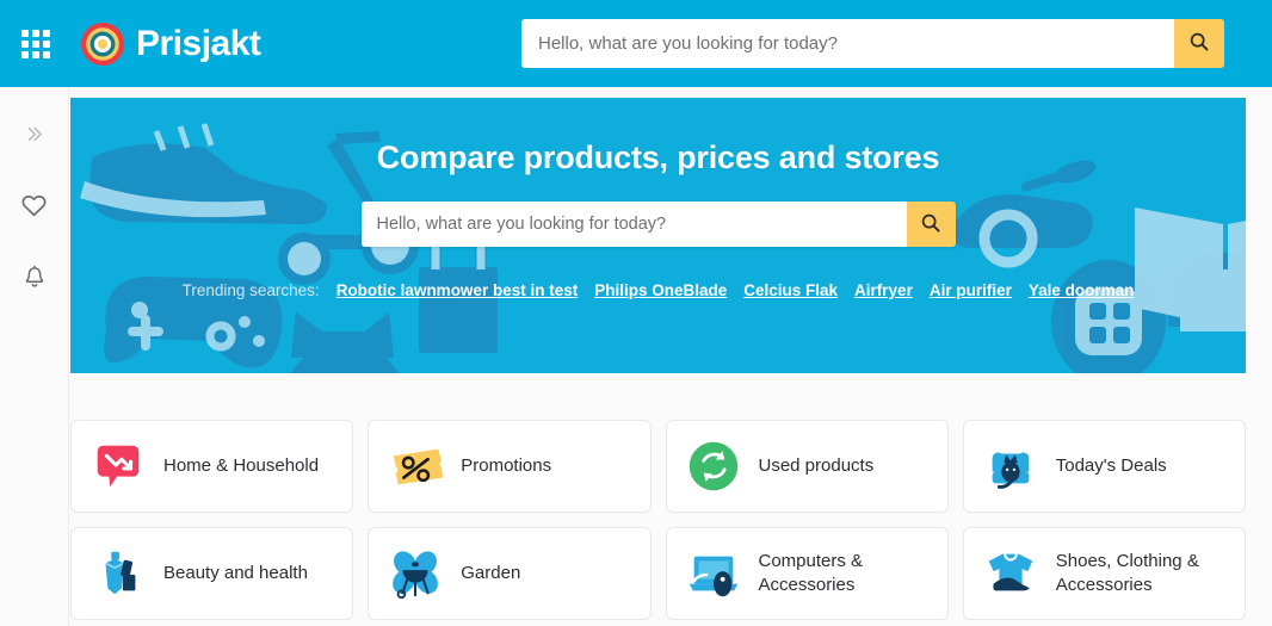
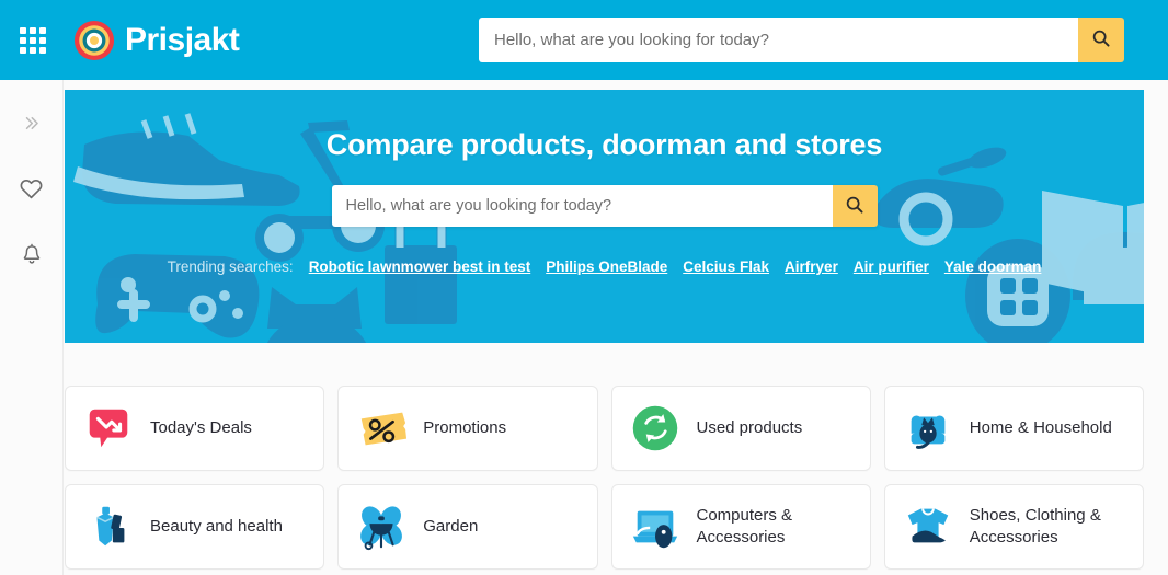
  Prisjakt
  Hello, what are you looking for today?
- Compare products, prices and stores
+ Compare products, doorman and stores
  Hello, what are you looking for today?
  Trending searches:
  Robotic lawnmower best in test
  Philips OneBlade
  Celcius Flak
  Airfryer
  Air purifier
  Yale doorman
- Home & Household
+ Today's Deals
  Promotions
  Used products
- Today's Deals
+ Home & Household
  Beauty and health
  Garden
  Computers & Accessories
  Shoes, Clothing & Accessories
